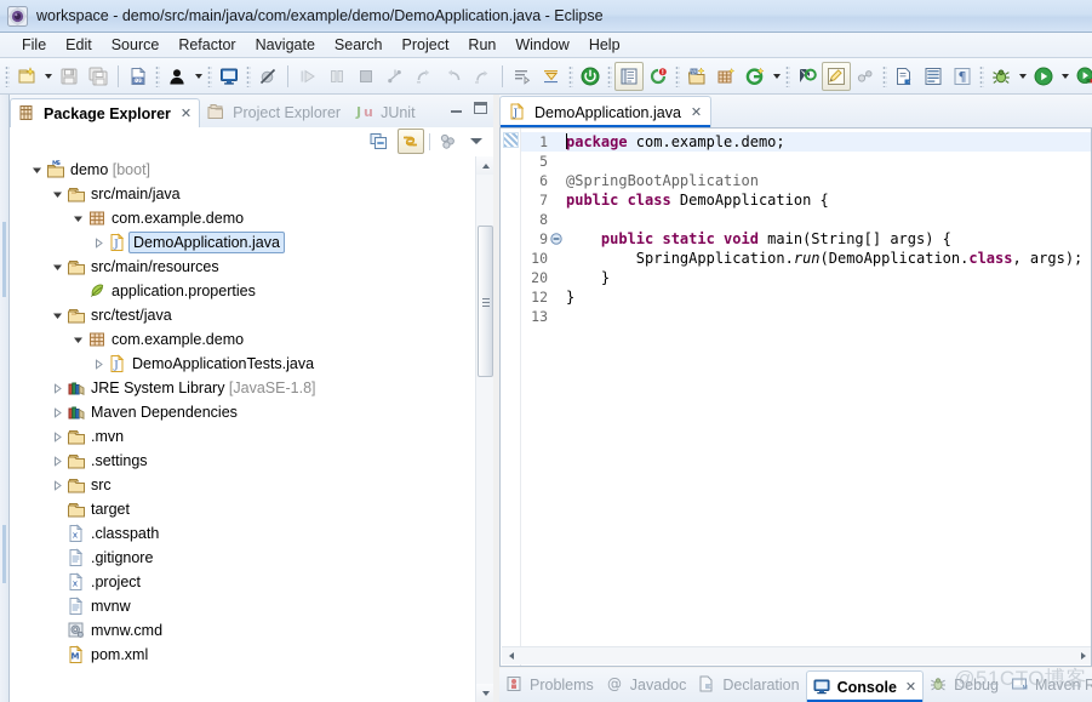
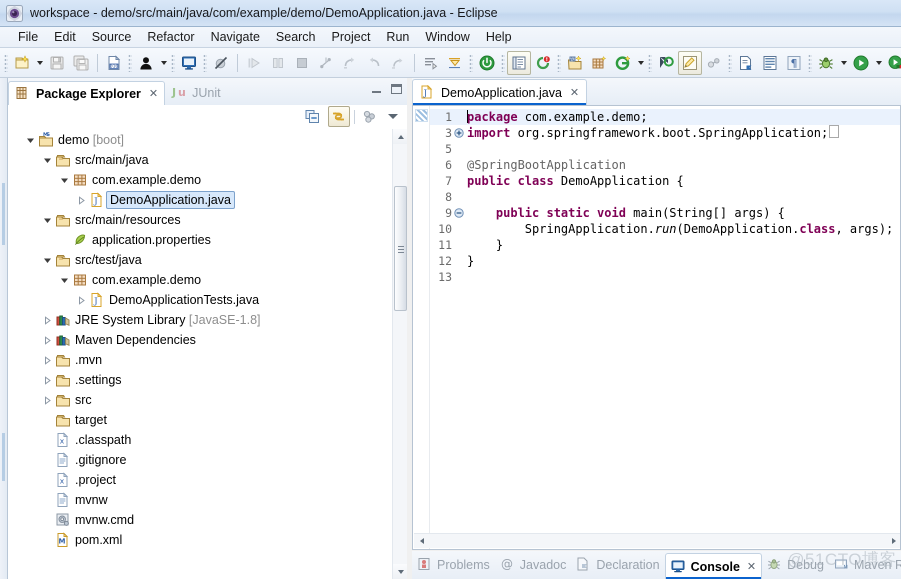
  workspace - demo/src/main/java/com/example/demo/DemoApplication.java - Eclipse
  File
  Edit
  Source
  Refactor
  Navigate
  Search
  Project
  Run
  Window
  Help
  ¶
  Package Explorer
  ✕
- Project Explorer
  J
  u
  JUnit
  demo [boot]
  src/main/java
  com.example.demo
  J
  DemoApplication.java
  src/main/resources
  application.properties
  src/test/java
  com.example.demo
  J
  DemoApplicationTests.java
  JRE System Library [JavaSE-1.8]
  Maven Dependencies
  .mvn
  .settings
  src
  target
  x
  .classpath
  .gitignore
  x
  .project
  mvnw
  mvnw.cmd
  M
  pom.xml
  J
  DemoApplication.java
  ✕
  1
  package com.example.demo;
+ 3
+ import org.springframework.boot.SpringApplication;
  5
  6
  @SpringBootApplication
  7
  public class DemoApplication {
  8
  9
  public static void main(String[] args) {
  10
  SpringApplication.run(DemoApplication.class, args);
- 20
+ 11
  }
  12
  }
  13
  Problems
  @
  Javadoc
  Declaration
  Console
  ✕
  Debug
  Maven R
  @51CTO博客
